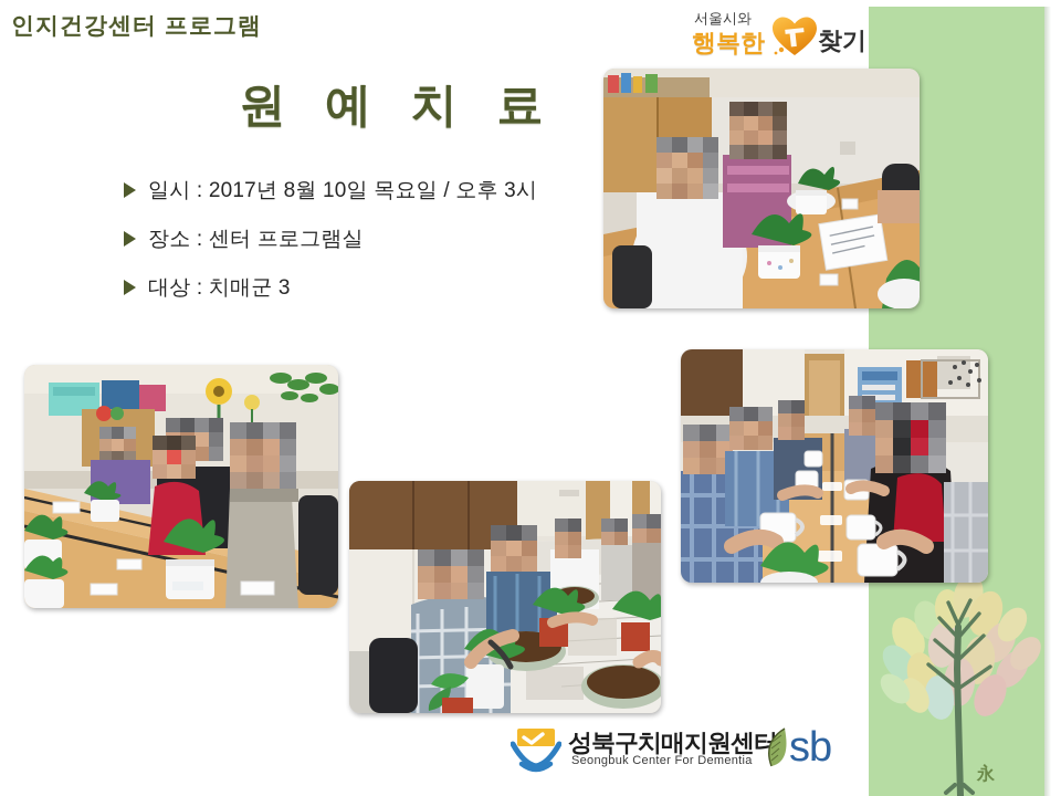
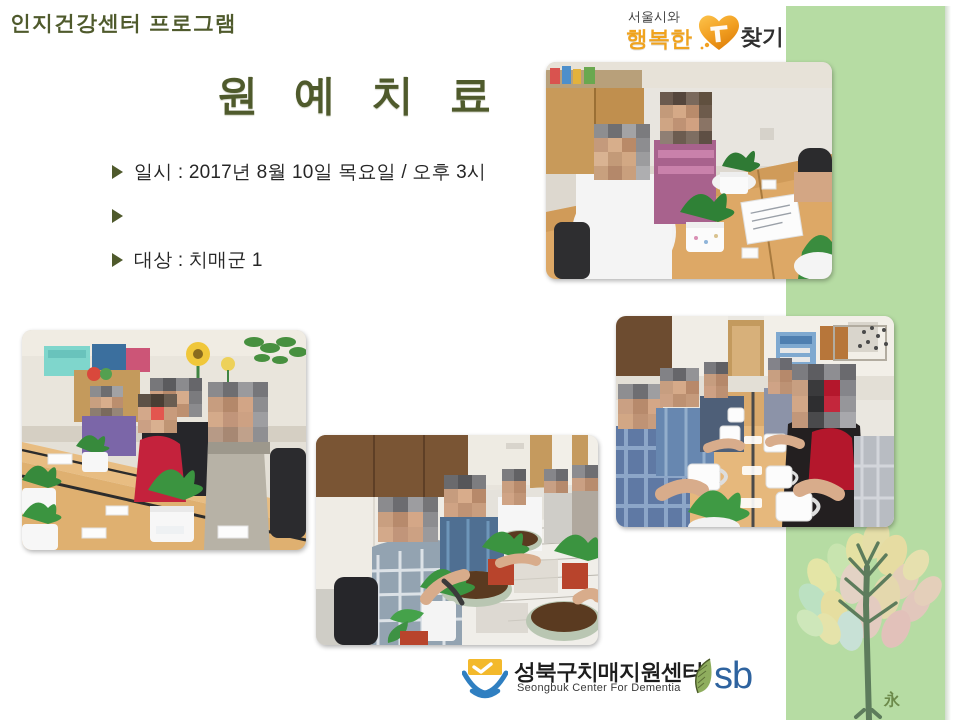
  永
  인지건강센터 프로그램
  서울시와
  행복한
  찾기
  원 예 치 료
  일시 : 2017년 8월 10일 목요일 / 오후 3시
- 장소 : 센터 프로그램실
- 대상 : 치매군 3
+ 대상 : 치매군 1
  성북구치매지원센터
  Seongbuk Center For Dementia
  sb
